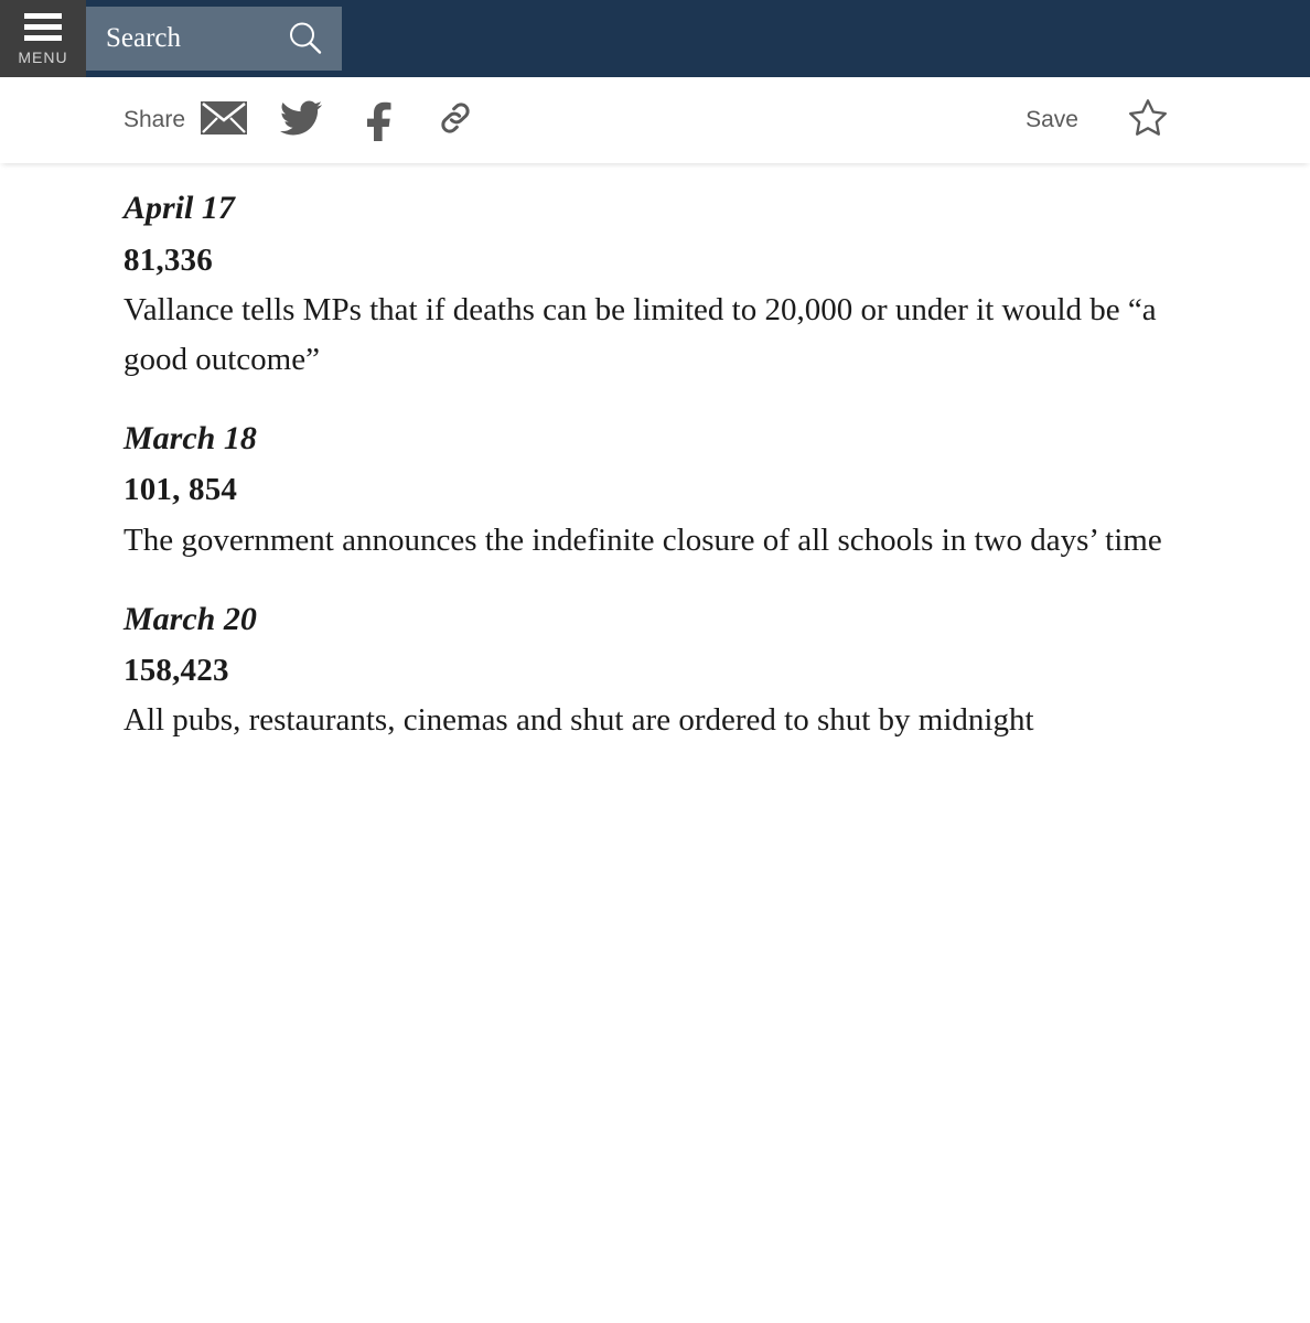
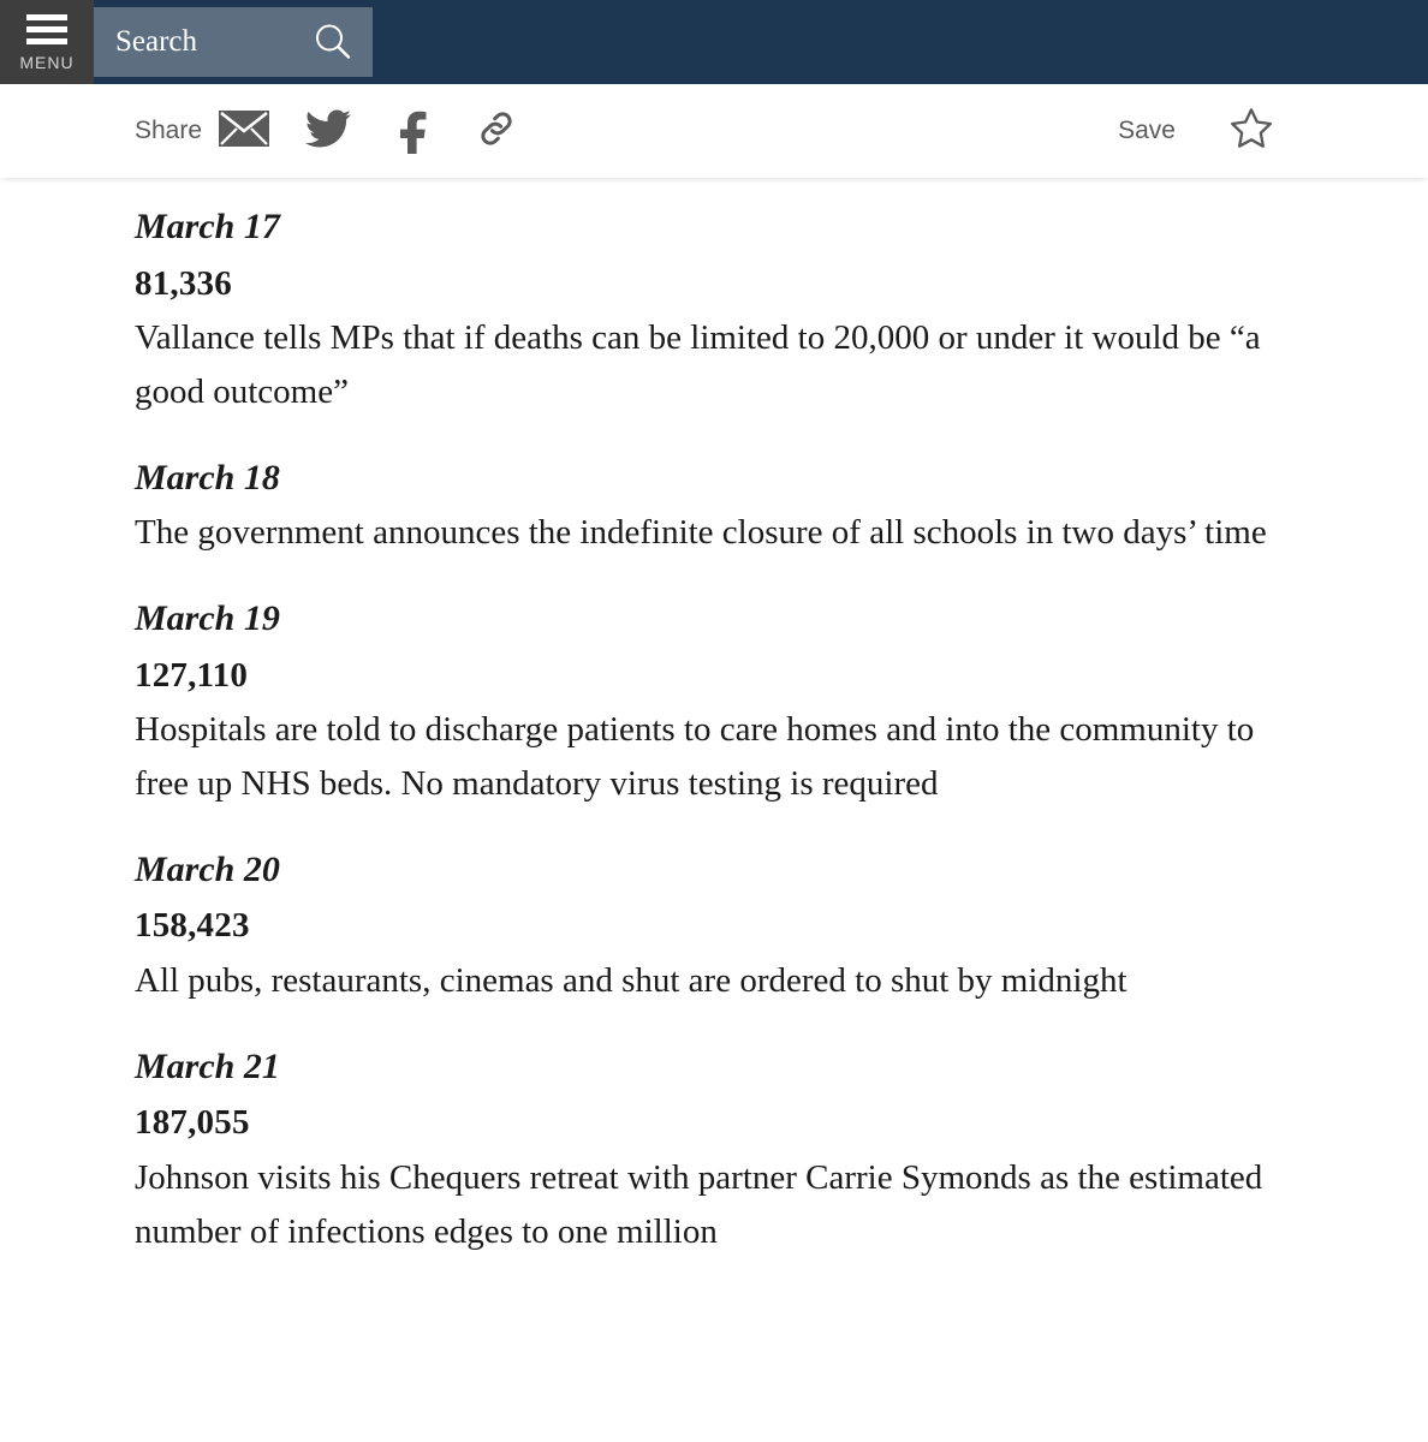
  MENU
  Search
  Share
  Save
- April 17
+ March 17
  81,336
  Vallance tells MPs that if deaths can be limited to 20,000 or under it would be “a good outcome”
  March 18
- 101, 854
  The government announces the indefinite closure of all schools in two days’ time
+ March 19
+ 127,110
+ Hospitals are told to discharge patients to care homes and into the community to free up NHS beds. No mandatory virus testing is required
  March 20
  158,423
  All pubs, restaurants, cinemas and shut are ordered to shut by midnight
+ March 21
+ 187,055
+ Johnson visits his Chequers retreat with partner Carrie Symonds as the estimated number of infections edges to one million
